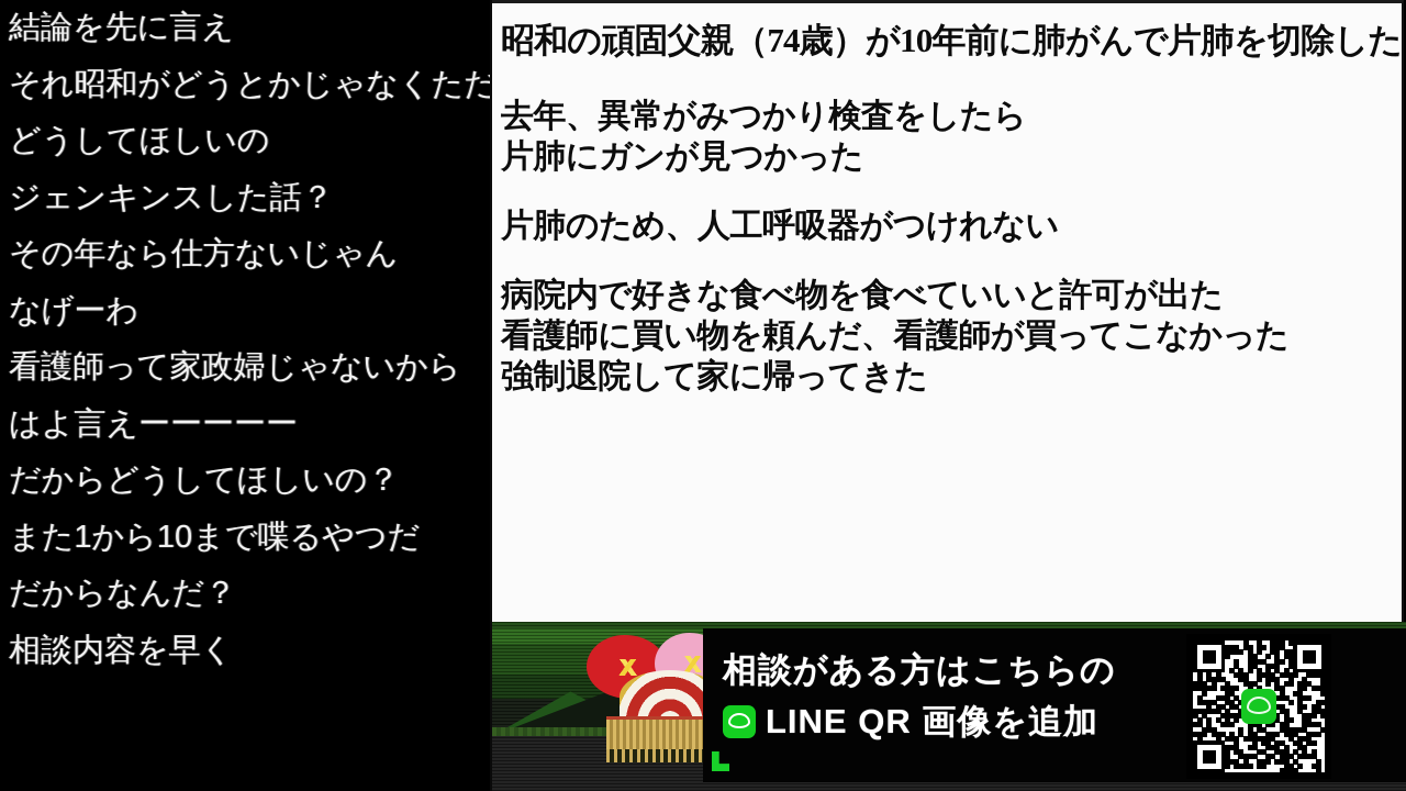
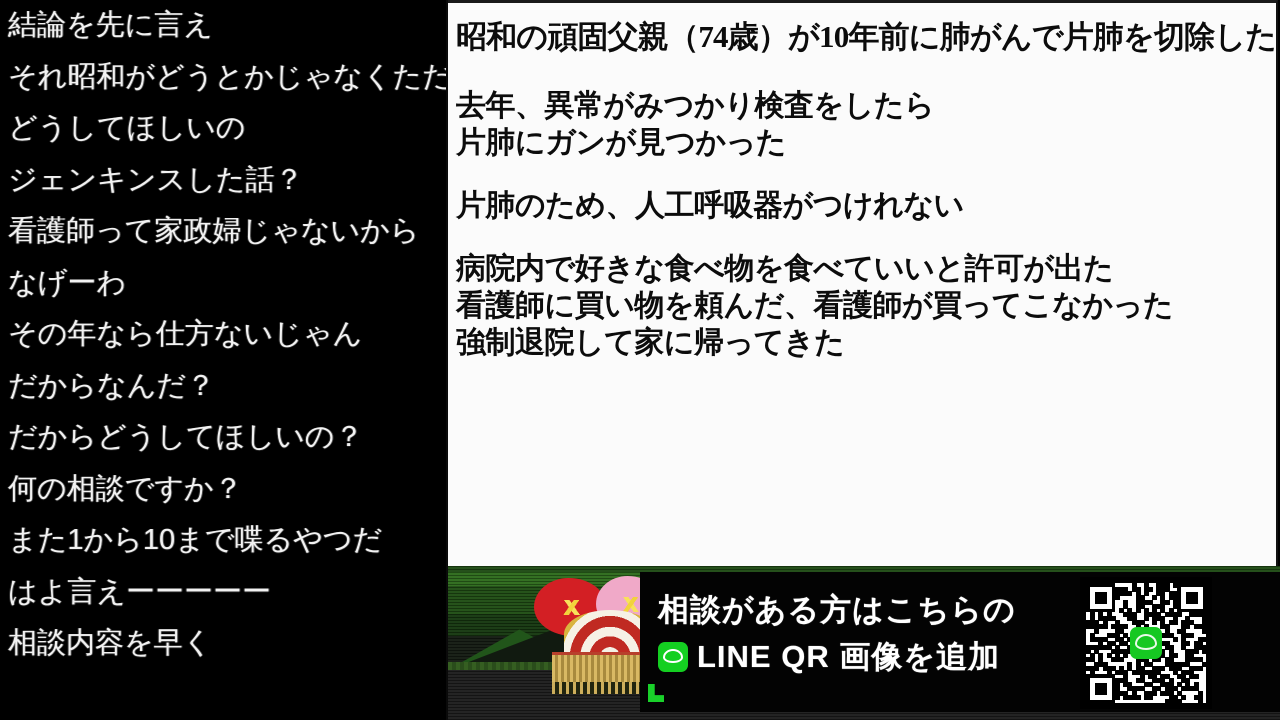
  結論を先に言え
  それ昭和がどうとかじゃなくただ
  どうしてほしいの
  ジェンキンスした話？
- その年なら仕方ないじゃん
+ 看護師って家政婦じゃないから
  なげーわ
- 看護師って家政婦じゃないから
+ その年なら仕方ないじゃん
- はよ言えーーーーー
+ だからなんだ？
  だからどうしてほしいの？
+ 何の相談ですか？
  また1から10まで喋るやつだ
- だからなんだ？
+ はよ言えーーーーー
  相談内容を早く
  昭和の頑固父親（74歳）が10年前に肺がんで片肺を切除した
  去年、異常がみつかり検査をしたら
  片肺にガンが見つかった
  片肺のため、人工呼吸器がつけれない
  病院内で好きな食べ物を食べていいと許可が出た
  看護師に買い物を頼んだ、看護師が買ってこなかった
  強制退院して家に帰ってきた
  相談がある方はこちらの
  LINE QR 画像を追加
